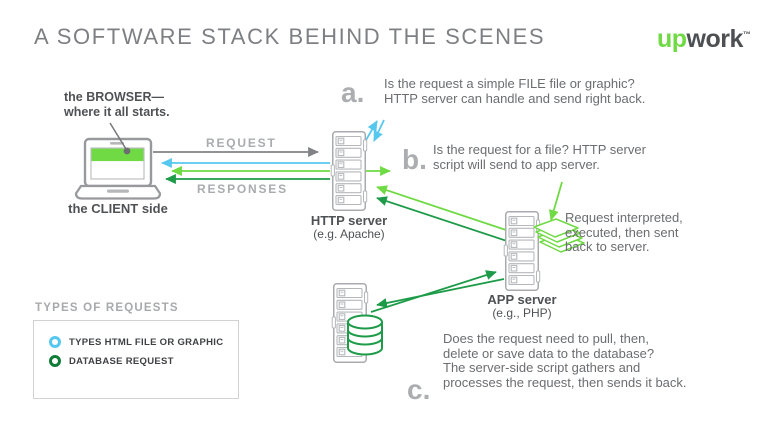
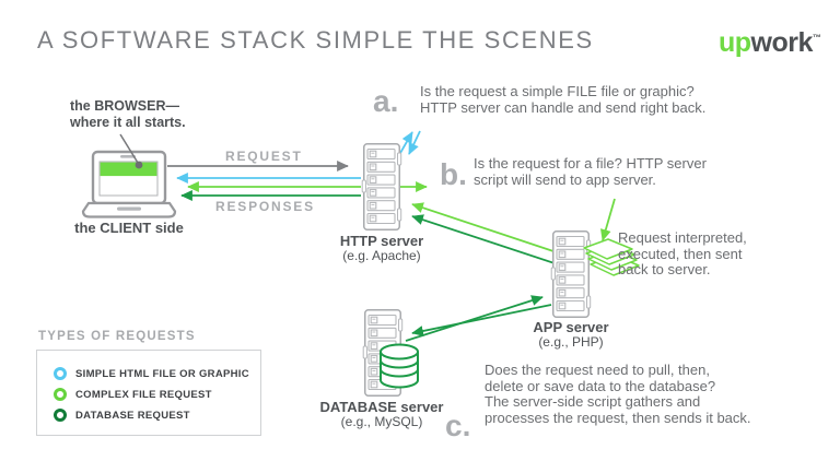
- A SOFTWARE STACK BEHIND THE SCENES
+ A SOFTWARE STACK SIMPLE THE SCENES
  upwork™
  the BROWSER—
  where it all starts.
  the CLIENT side
  REQUEST
  RESPONSES
  HTTP server
  (e.g. Apache)
  APP server
  (e.g., PHP)
+ DATABASE server
+ (e.g., MySQL)
  a.
  Is the request a simple FILE file or graphic?
  HTTP server can handle and send right back.
  b.
  Is the request for a file? HTTP server
  script will send to app server.
  Request interpreted,
  executed, then sent
  back to server.
  c.
  Does the request need to pull, then,
  delete or save data to the database?
  The server-side script gathers and
  processes the request, then sends it back.
  TYPES OF REQUESTS
- TYPES HTML FILE OR GRAPHIC
+ SIMPLE HTML FILE OR GRAPHIC
+ COMPLEX FILE REQUEST
  DATABASE REQUEST
